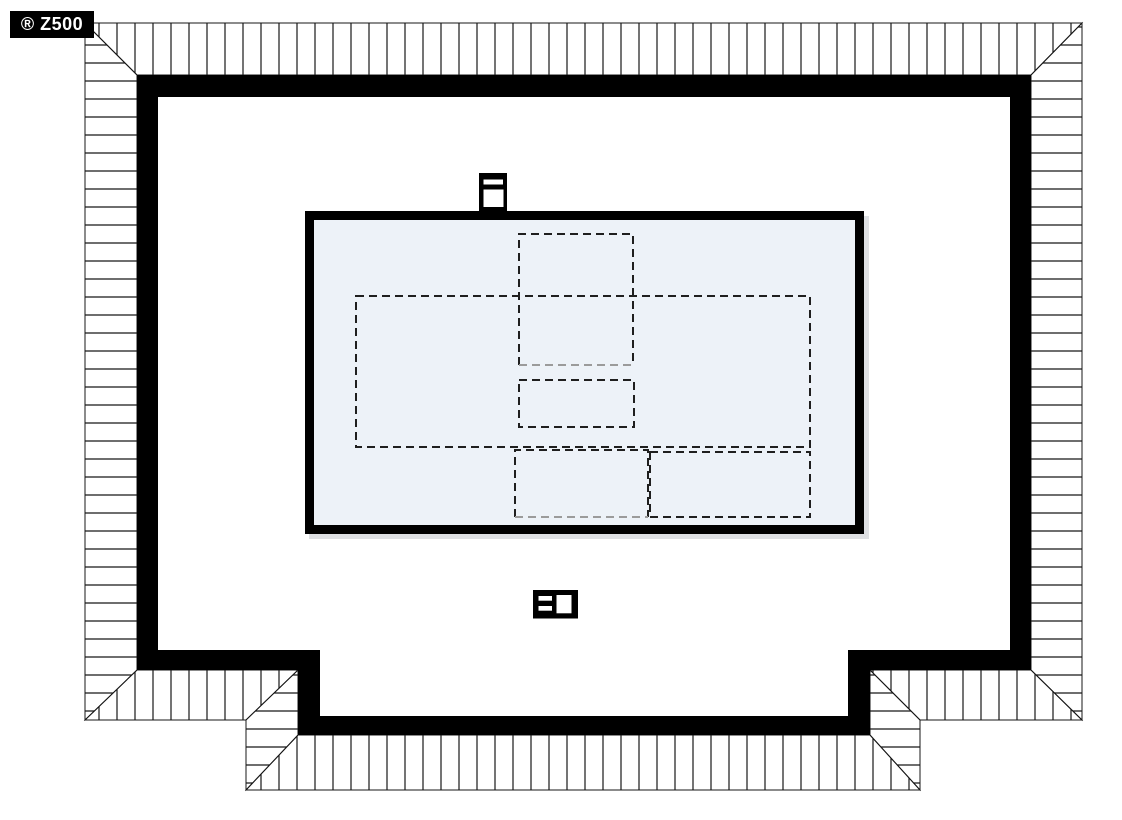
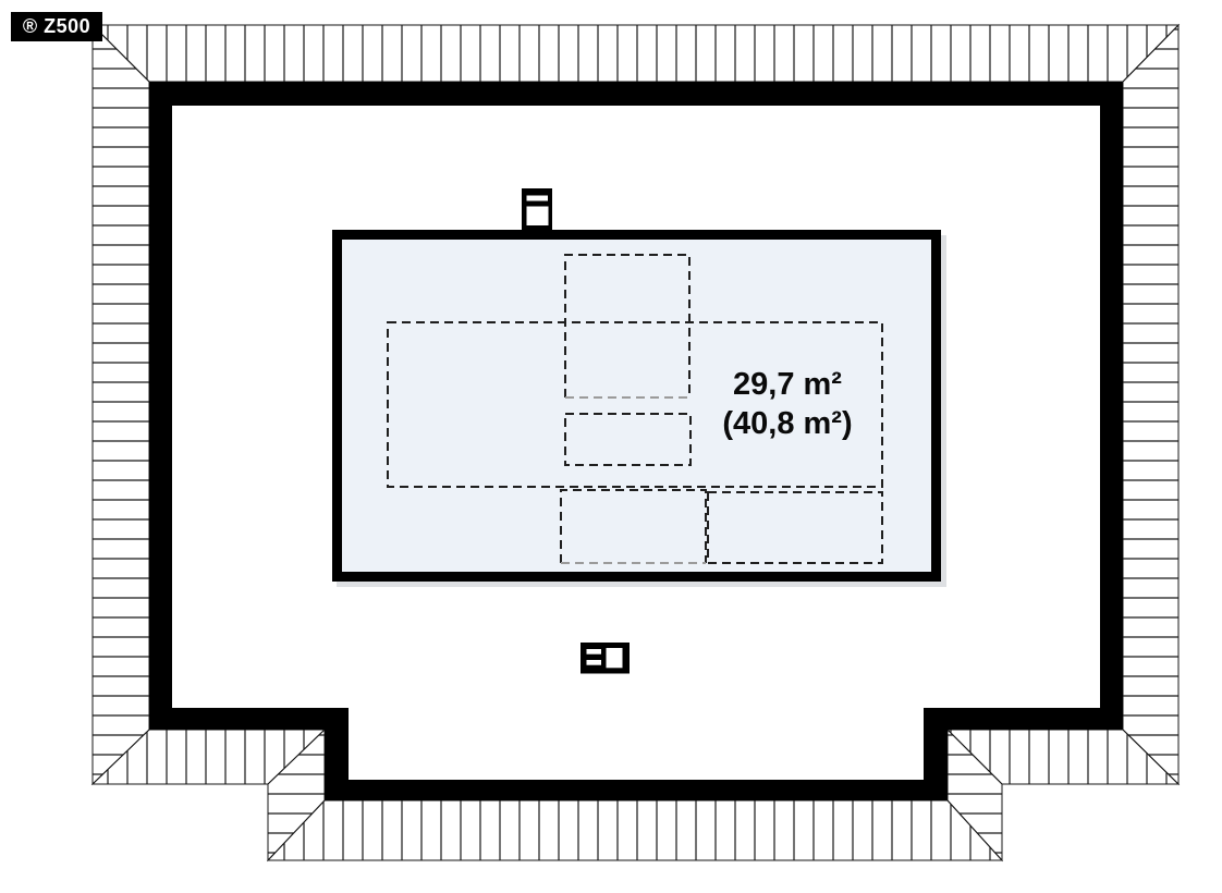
  ® Z500
+ 29,7 m²
+ (40,8 m²)
